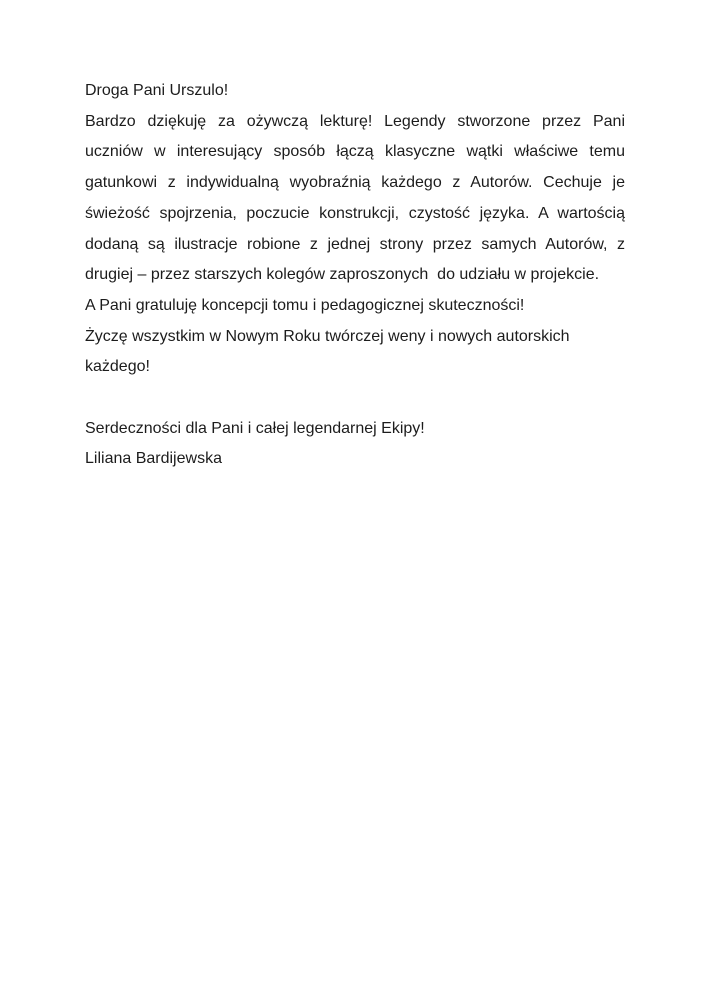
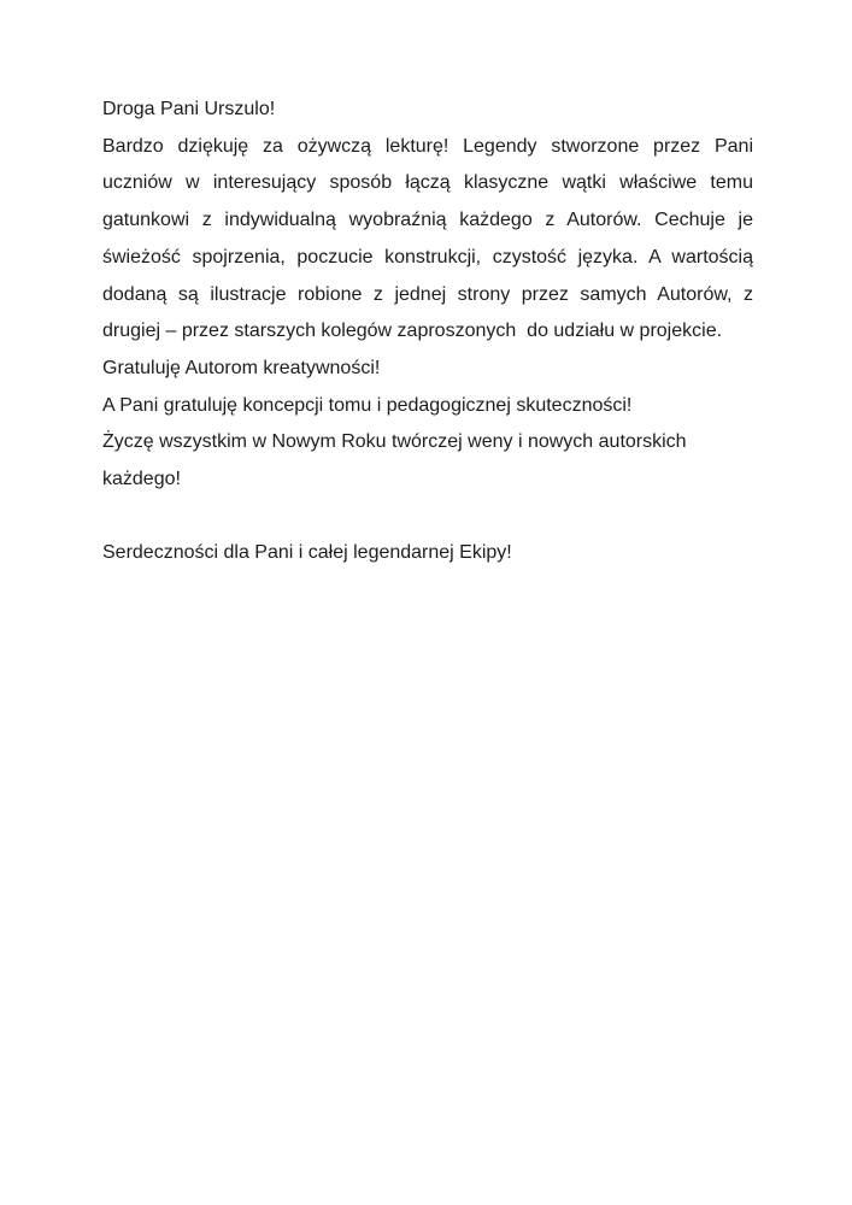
  Droga Pani Urszulo!
  Bardzo dziękuję za ożywczą lekturę! Legendy stworzone przez Pani uczniów w interesujący sposób łączą klasyczne wątki właściwe temu gatunkowi z indywidualną wyobraźnią każdego z Autorów. Cechuje je świeżość spojrzenia, poczucie konstrukcji, czystość języka. A wartością dodaną są ilustracje robione z jednej strony przez samych Autorów, z drugiej – przez starszych kolegów zaproszonych do udziału w projekcie.
+ Gratuluję Autorom kreatywności!
  A Pani gratuluję koncepcji tomu i pedagogicznej skuteczności!
  Życzę wszystkim w Nowym Roku twórczej weny i nowych autorskich każdego!
  Serdeczności dla Pani i całej legendarnej Ekipy!
- Liliana Bardijewska
